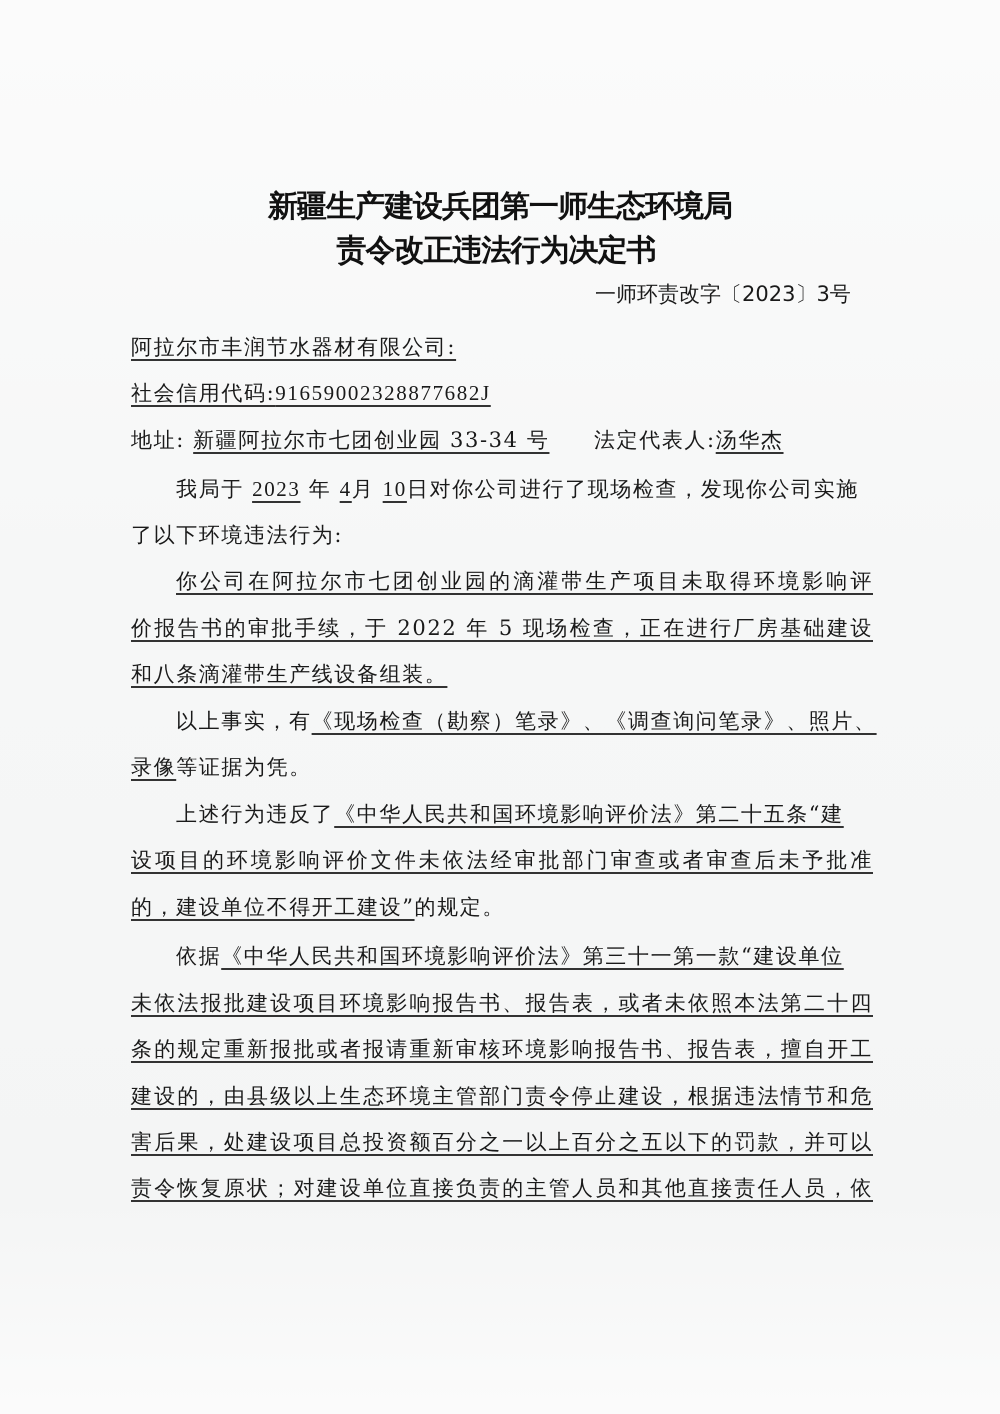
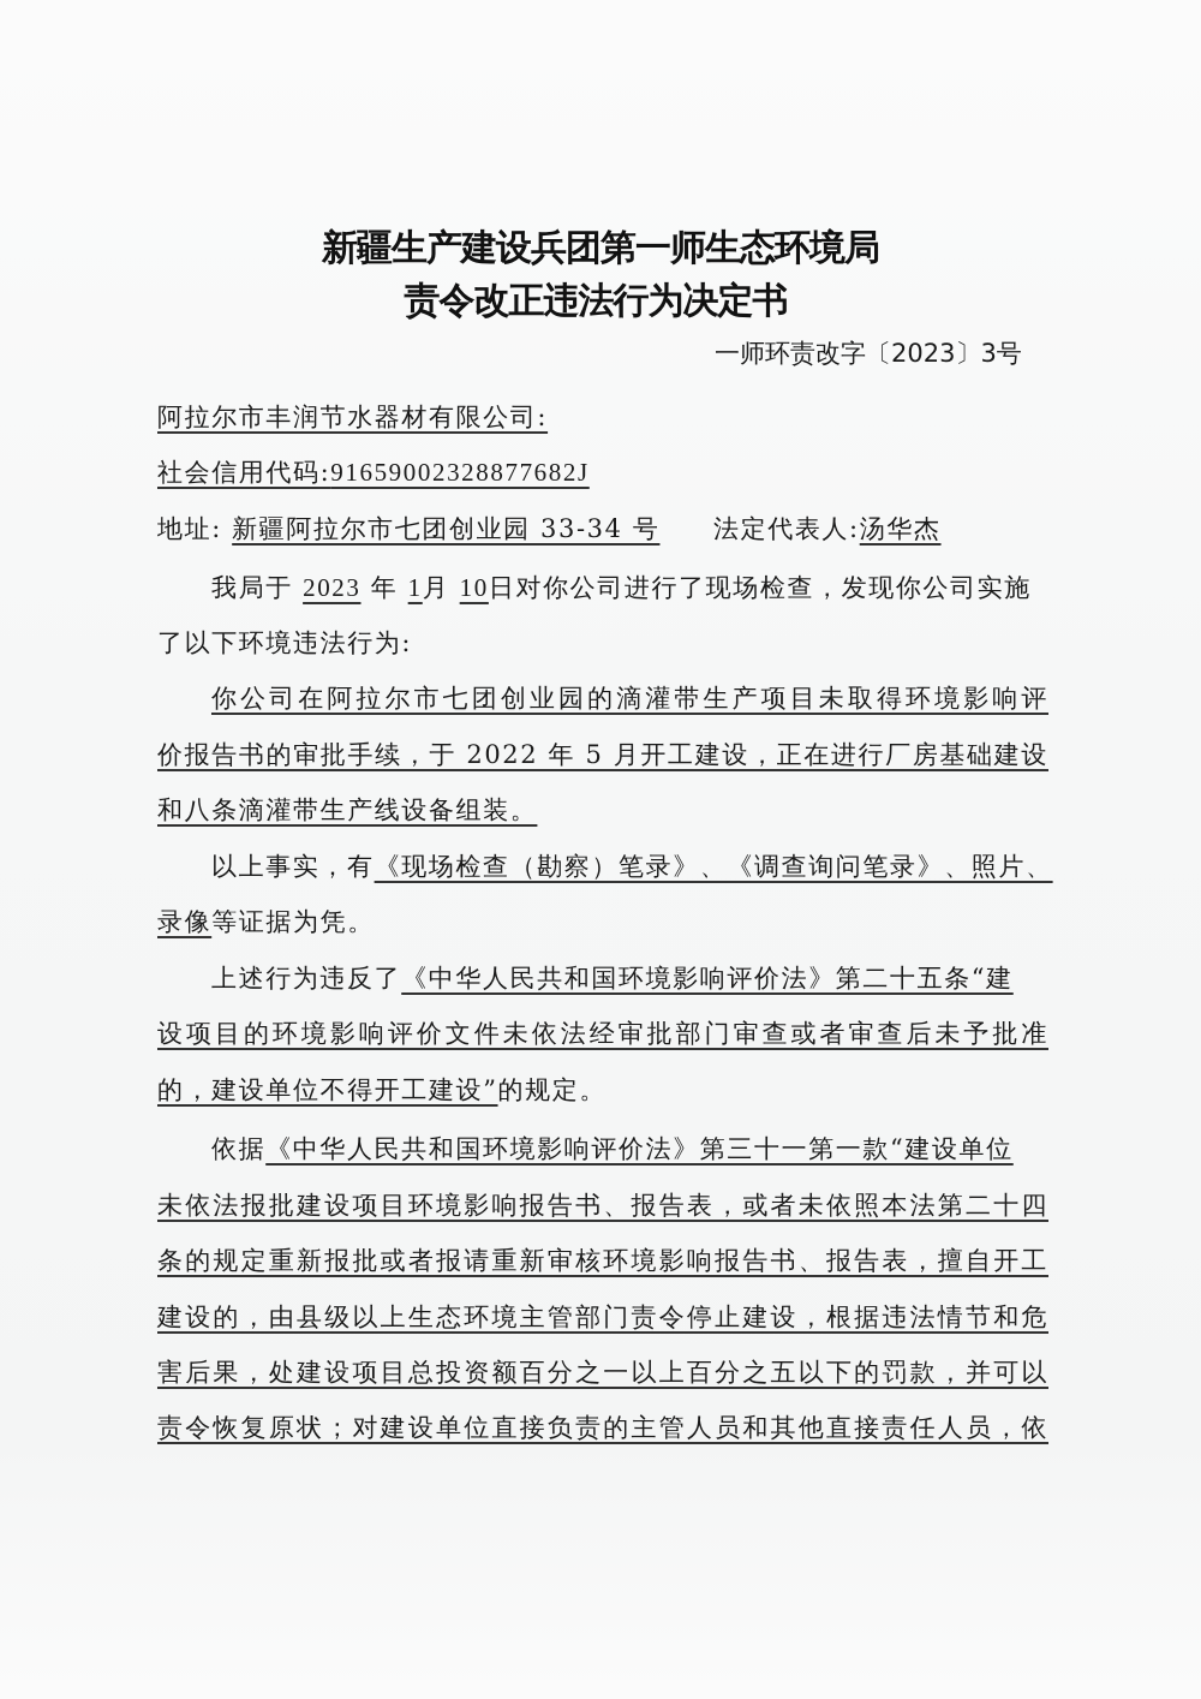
  新疆生产建设兵团第一师生态环境局
  责令改正违法行为决定书
  一师环责改字〔2023〕3号
  阿拉尔市丰润节水器材有限公司:
  社会信用代码:91659002328877682J
  地址: 新疆阿拉尔市七团创业园 33-34 号 法定代表人:汤华杰
- 我局于 2023 年 4月 10日对你公司进行了现场检查，发现你公司实施
+ 我局于 2023 年 1月 10日对你公司进行了现场检查，发现你公司实施
  了以下环境违法行为:
  你公司在阿拉尔市七团创业园的滴灌带生产项目未取得环境影响评
- 价报告书的审批手续，于 2022 年 5 现场检查，正在进行厂房基础建设
+ 价报告书的审批手续，于 2022 年 5 月开工建设，正在进行厂房基础建设
  和八条滴灌带生产线设备组装。
  以上事实，有《现场检查（勘察）笔录》、《调查询问笔录》、照片、
  录像等证据为凭。
  上述行为违反了《中华人民共和国环境影响评价法》第二十五条“建
  设项目的环境影响评价文件未依法经审批部门审查或者审查后未予批准
  的，建设单位不得开工建设”的规定。
  依据《中华人民共和国环境影响评价法》第三十一第一款“建设单位
  未依法报批建设项目环境影响报告书、报告表，或者未依照本法第二十四
  条的规定重新报批或者报请重新审核环境影响报告书、报告表，擅自开工
  建设的，由县级以上生态环境主管部门责令停止建设，根据违法情节和危
  害后果，处建设项目总投资额百分之一以上百分之五以下的罚款，并可以
  责令恢复原状；对建设单位直接负责的主管人员和其他直接责任人员，依
